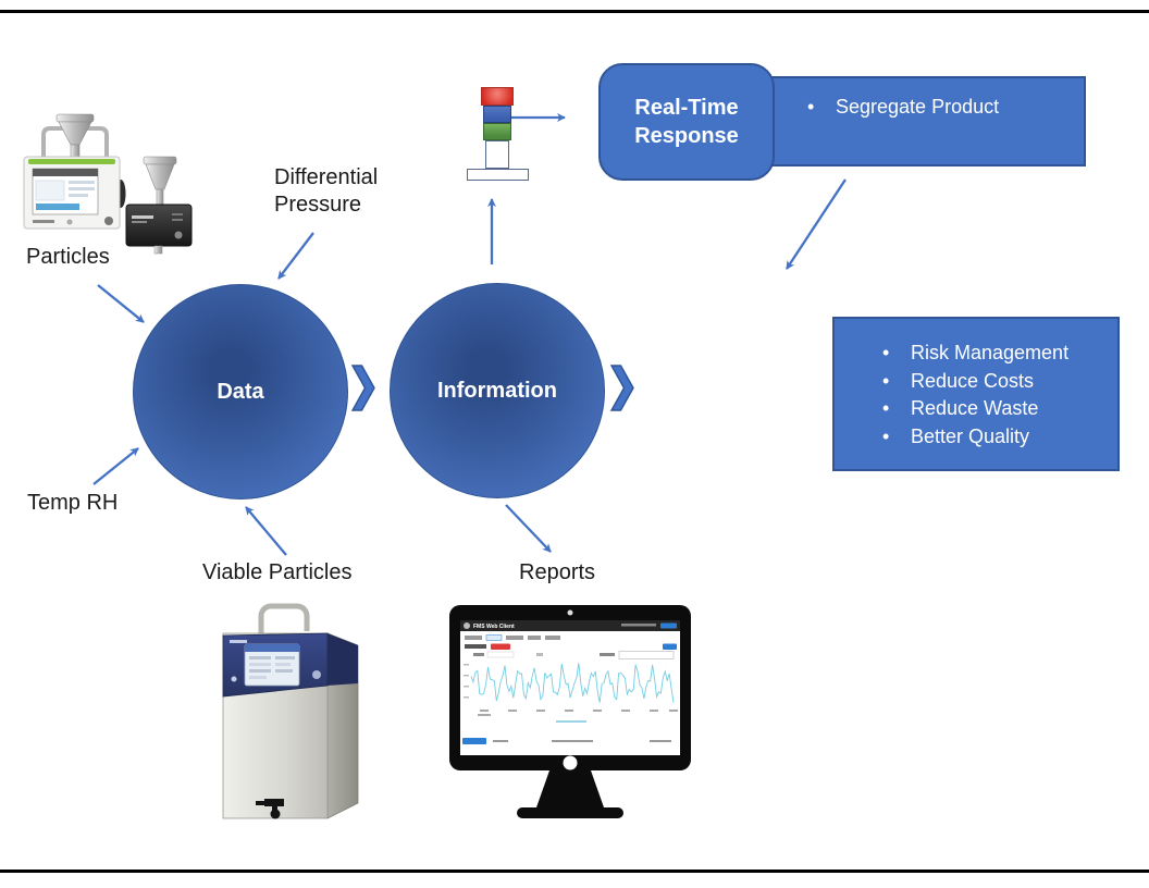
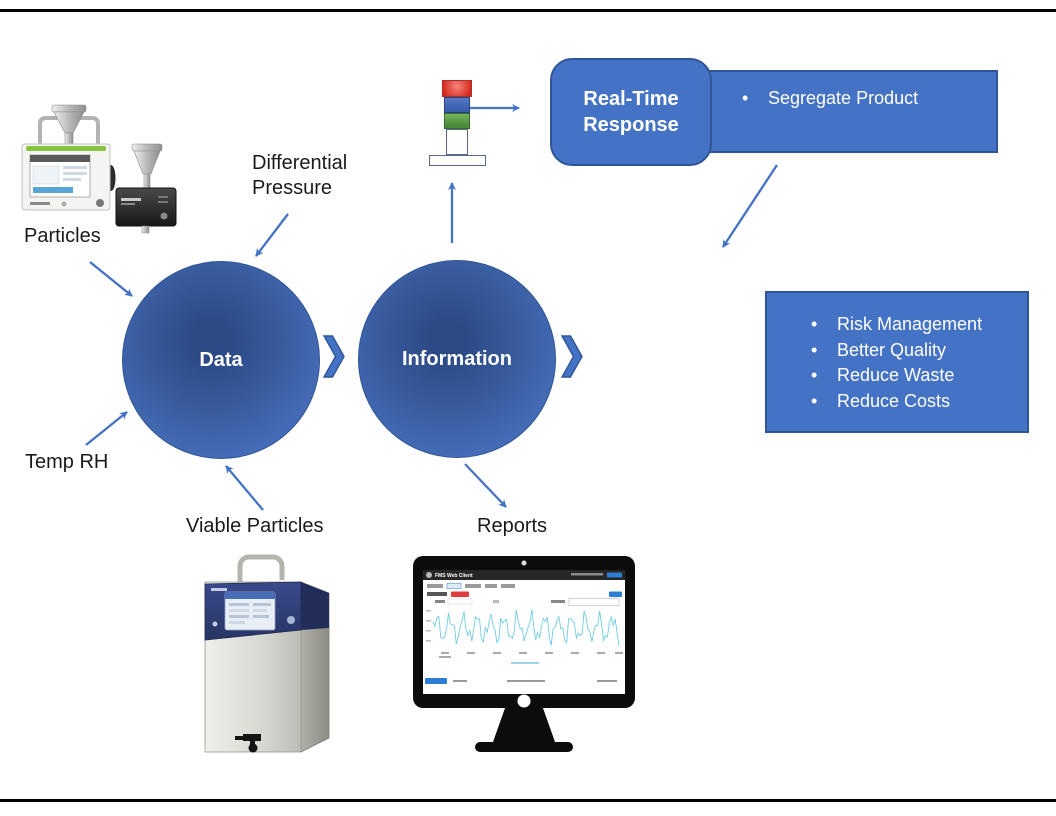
  Particles
  Differential
  Pressure
  Temp RH
  Viable Particles
  Reports
  Data
  Information
  Real-Time
  Response
  Segregate Product
  Risk Management
- Reduce Costs
+ Better Quality
  Reduce Waste
- Better Quality
+ Reduce Costs
